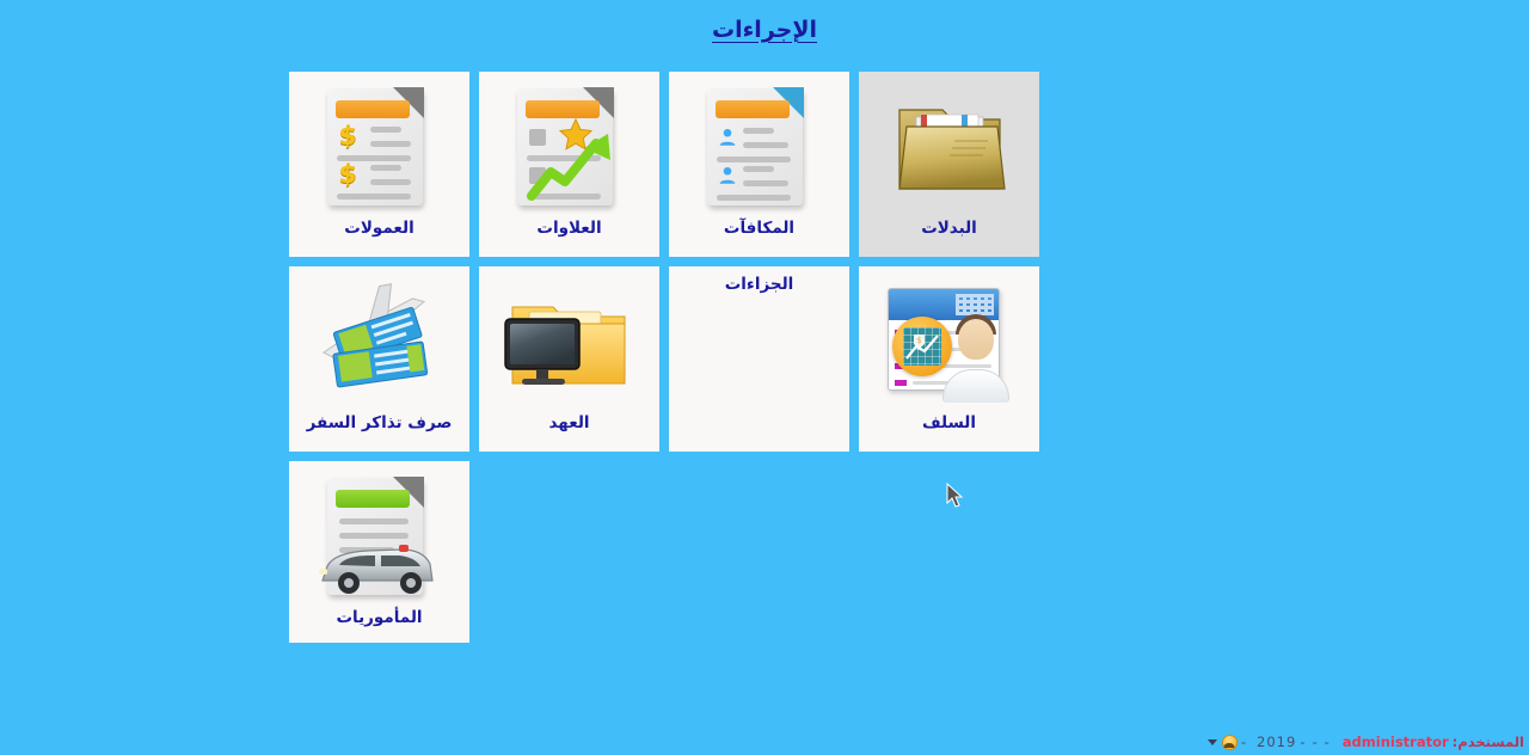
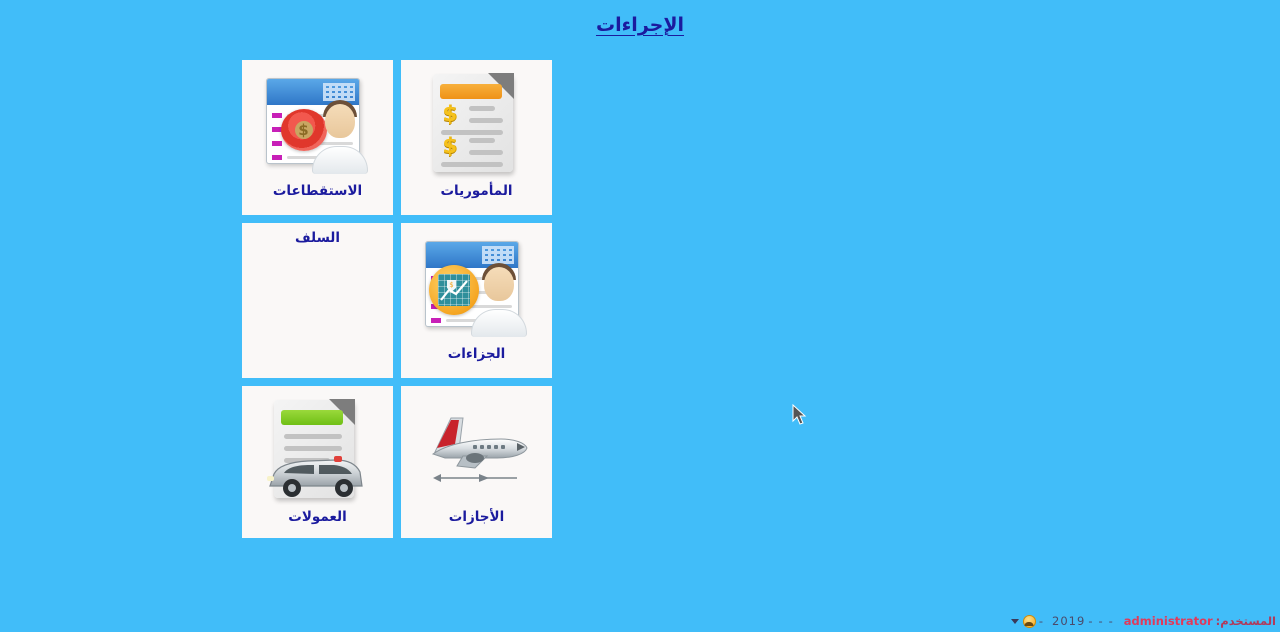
  الإجراءات
+ الاستقطاعات
  $
  $
- العمولات
+ المأموريات
- العلاوات
- المكافآت
- البدلات
- صرف تذاكر السفر
- العهد
- الجزاءات
+ السلف
  $
- السلف
+ الجزاءات
- المأموريات
+ العمولات
+ الأجازات
  المستخدم:
  administrator
  -
  -
  -
  2019
  -
